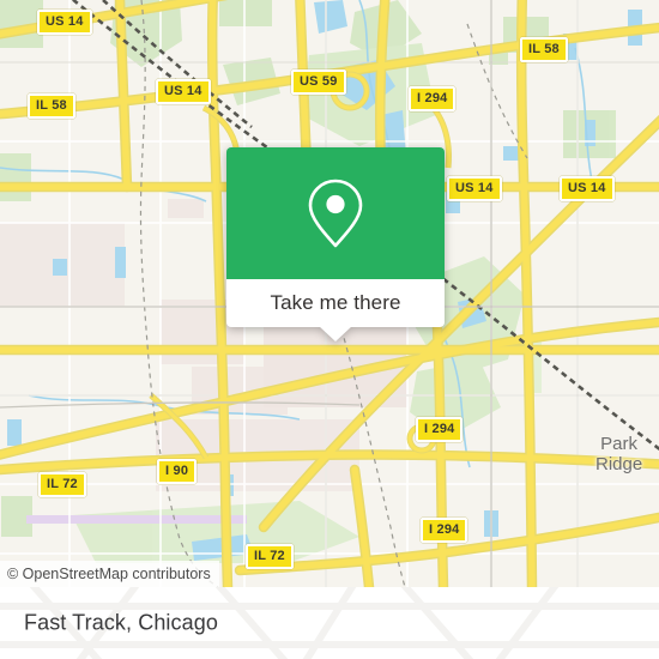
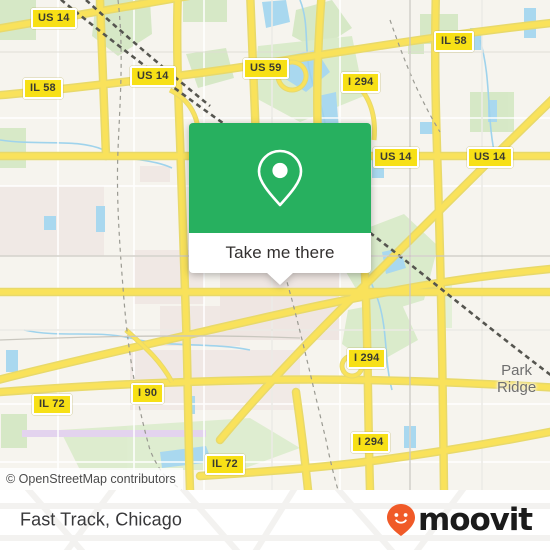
  US 14
  US 14
  US 59
  I 294
  IL 58
  IL 58
  US 14
  US 14
  I 294
  I 294
  I 90
  IL 72
  IL 72
  Park
  Ridge
  Take me there
  © OpenStreetMap contributors
  Fast Track, Chicago
+ moovit
